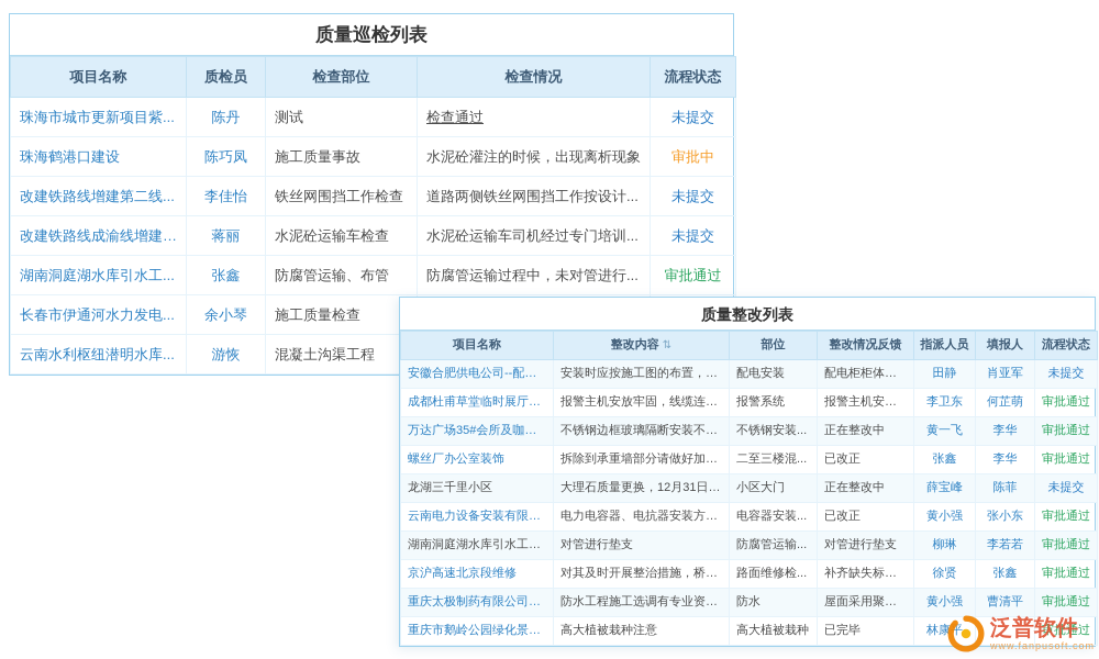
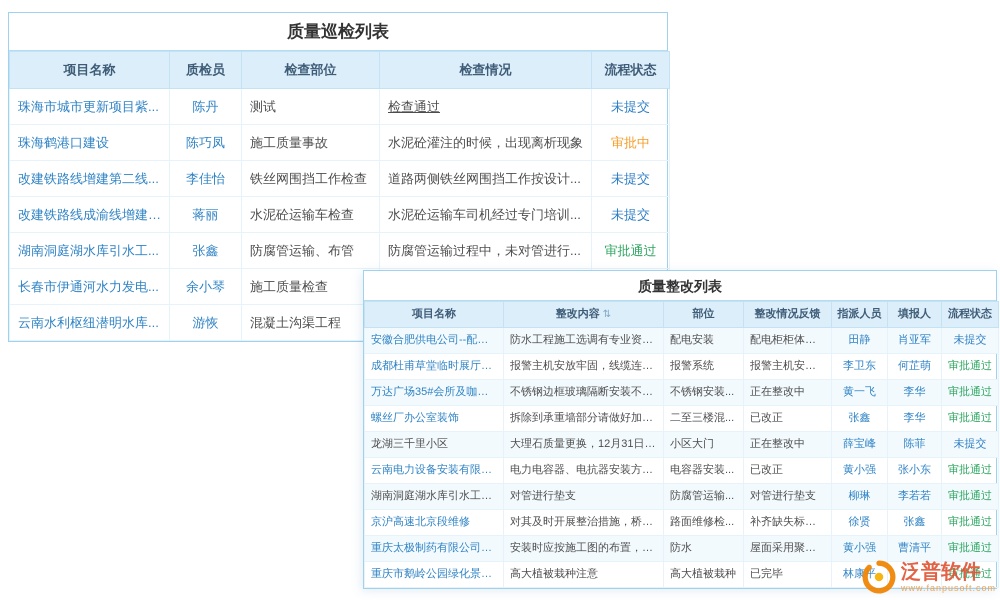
  质量巡检列表
  项目名称	质检员	检查部位	检查情况	流程状态
  珠海市城市更新项目紫...	陈丹	测试	检查通过	未提交
  珠海鹤港口建设	陈巧凤	施工质量事故	水泥砼灌注的时候，出现离析现象	审批中
  改建铁路线增建第二线...	李佳怡	铁丝网围挡工作检查	道路两侧铁丝网围挡工作按设计...	未提交
  改建铁路线成渝线增建第..	蒋丽	水泥砼运输车检查	水泥砼运输车司机经过专门培训...	未提交
  湖南洞庭湖水库引水工...	张鑫	防腐管运输、布管	防腐管运输过程中，未对管进行...	审批通过
  长春市伊通河水力发电...	余小琴	施工质量检查
  云南水利枢纽潜明水库...	游恢	混凝土沟渠工程
  质量整改列表
  项目名称	整改内容 ⇅	部位	整改情况反馈	指派人员	填报人	流程状态
- 安徽合肥供电公司--配电设	安装时应按施工图的布置，将...	配电安装	配电柜柜体与...	田静	肖亚军	未提交
+ 安徽合肥供电公司--配电设	防水工程施工选调有专业资质...	配电安装	配电柜柜体与...	田静	肖亚军	未提交
  成都杜甫草堂临时展厅独立	报警主机安放牢固，线缆连接...	报警系统	报警主机安放...	李卫东	何芷萌	审批通过
  万达广场35#会所及咖啡厅	不锈钢边框玻璃隔断安装不平...	不锈钢安装...	正在整改中	黄一飞	李华	审批通过
  螺丝厂办公室装饰	拆除到承重墙部分请做好加固...	二至三楼混...	已改正	张鑫	李华	审批通过
  龙湖三千里小区	大理石质量更换，12月31日之..	小区大门	正在整改中	薛宝峰	陈菲	未提交
  云南电力设备安装有限公司	电力电容器、电抗器安装方案...	电容器安装...	已改正	黄小强	张小东	审批通过
  湖南洞庭湖水库引水工程施	对管进行垫支	防腐管运输...	对管进行垫支	柳琳	李若若	审批通过
  京沪高速北京段维修	对其及时开展整治措施，桥头...	路面维修检...	补齐缺失标志...	徐贤	张鑫	审批通过
- 重庆太极制药有限公司亳州	防水工程施工选调有专业资质...	防水	屋面采用聚氨...	黄小强	曹清平	审批通过
+ 重庆太极制药有限公司亳州	安装时应按施工图的布置，将...	防水	屋面采用聚氨...	黄小强	曹清平	审批通过
  重庆市鹅岭公园绿化景观提	高大植被栽种注意	高大植被栽种	已完毕	林康平		审批通过
  泛普软件
  www.fanpusoft.com
